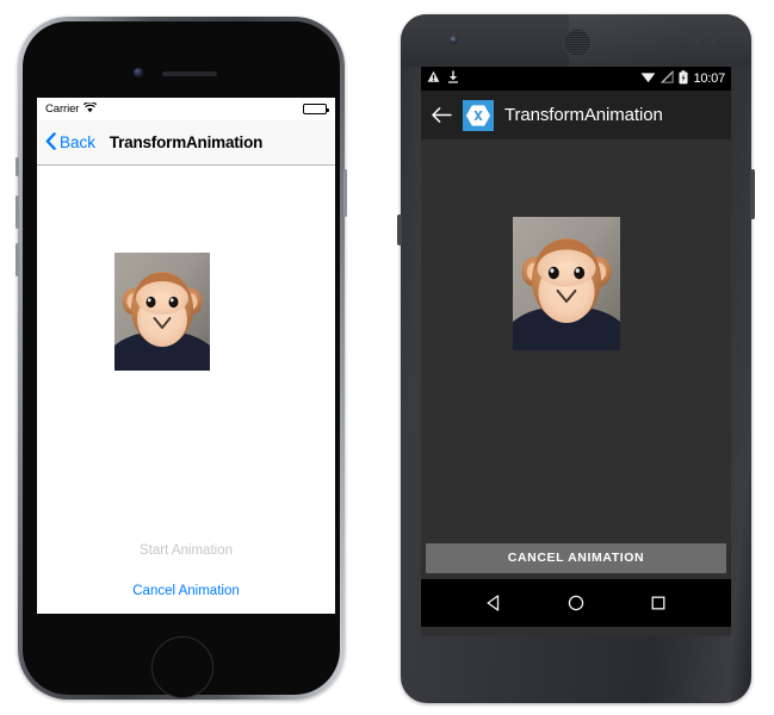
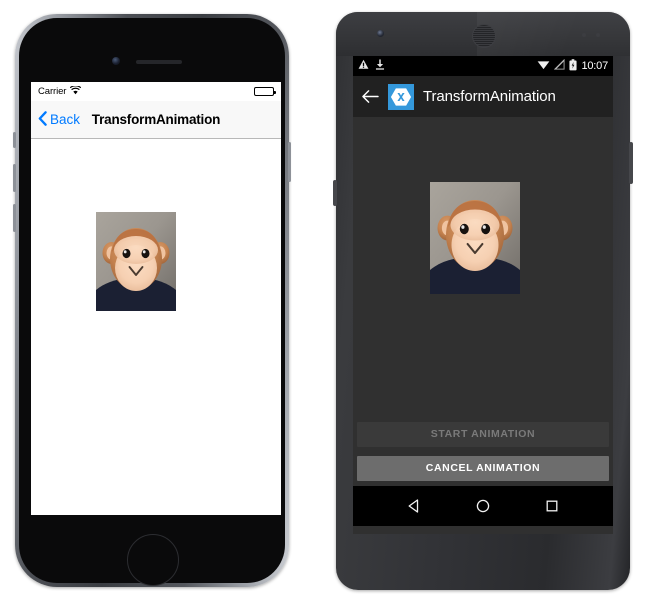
  Carrier
  Back
  TransformAnimation
- Start Animation
- Cancel Animation
  10:07
  TransformAnimation
+ START ANIMATION
  CANCEL ANIMATION
